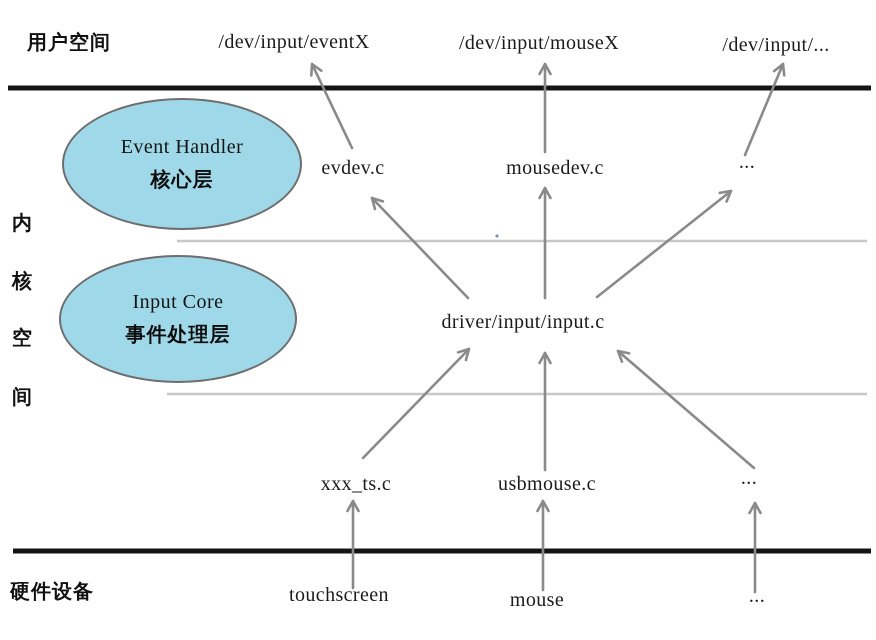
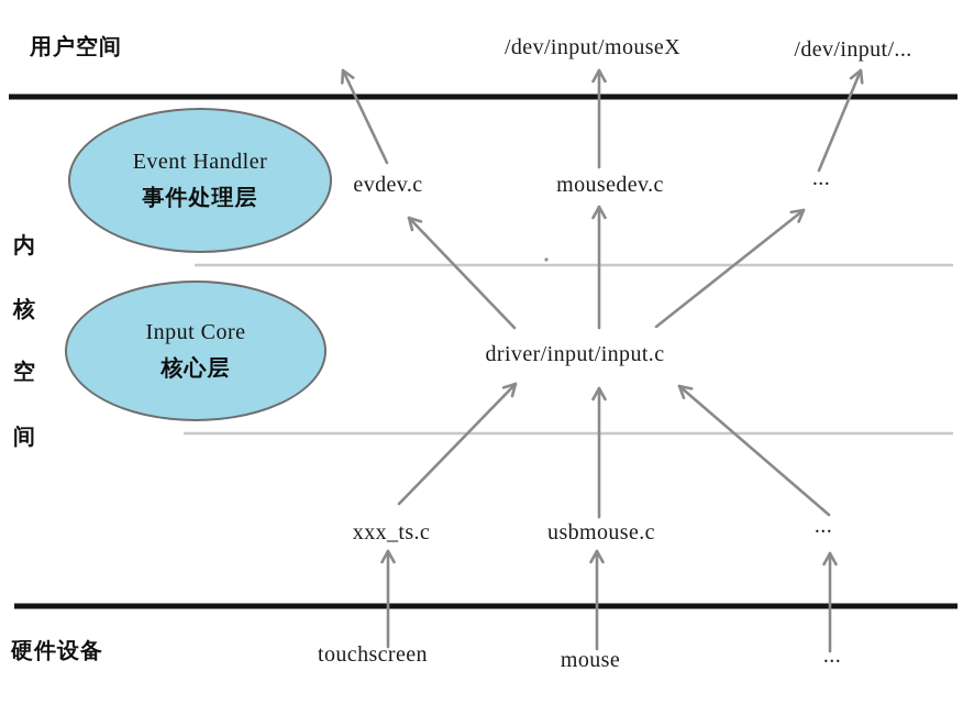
  用户空间
  硬件设备
  内
  核
  空
  间
  Event Handler
- 核心层
+ 事件处理层
  Input Core
- 事件处理层
+ 核心层
- /dev/input/eventX
  /dev/input/mouseX
  /dev/input/...
  evdev.c
  mousedev.c
  ...
  driver/input/input.c
  xxx_ts.c
  usbmouse.c
  ...
  touchscreen
  mouse
  ...
